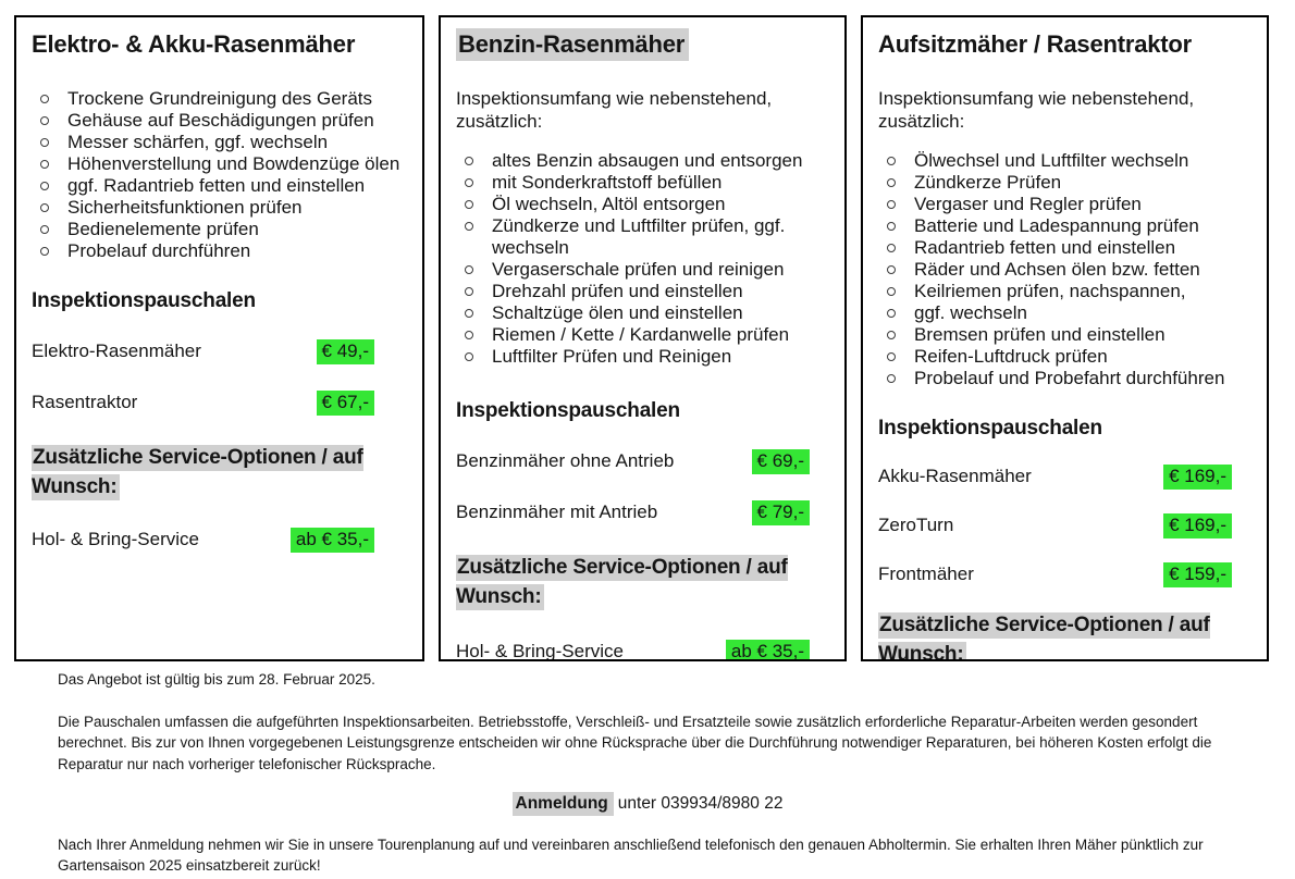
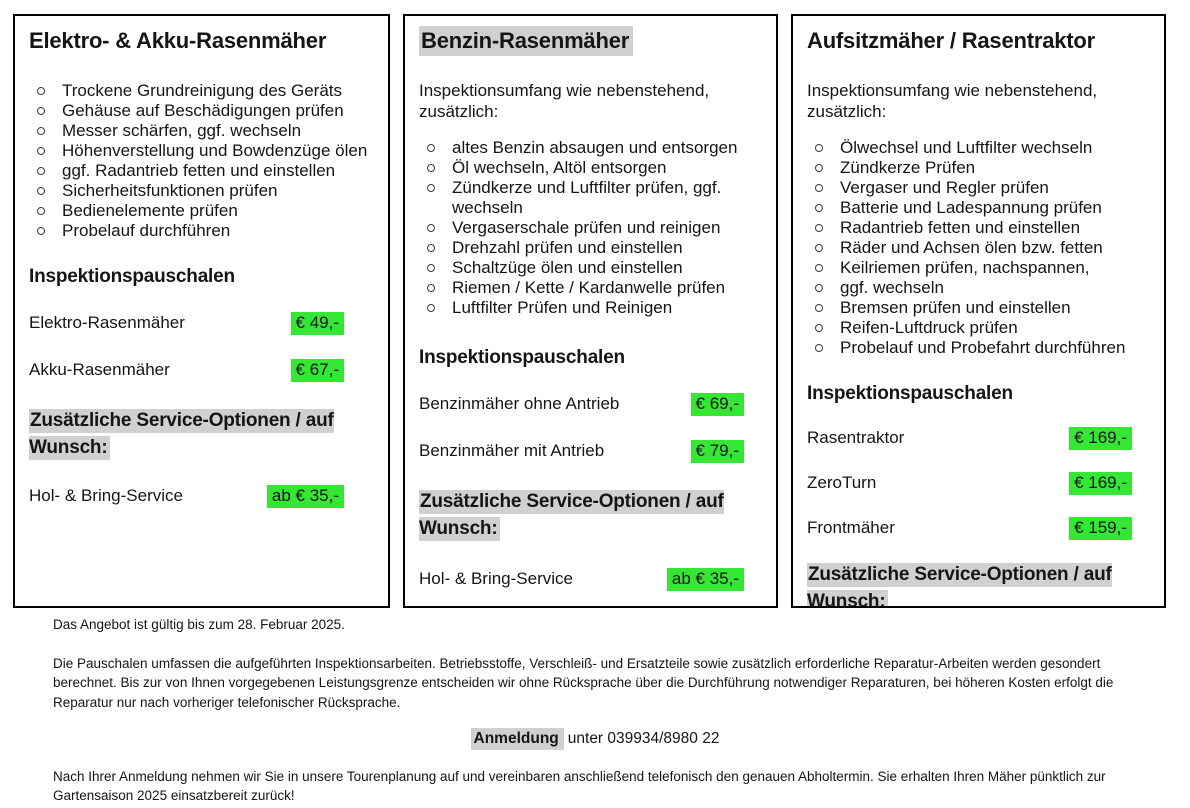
  Elektro- & Akku-Rasenmäher
  Trockene Grundreinigung des Geräts
  Gehäuse auf Beschädigungen prüfen
  Messer schärfen, ggf. wechseln
  Höhenverstellung und Bowdenzüge ölen
  ggf. Radantrieb fetten und einstellen
  Sicherheitsfunktionen prüfen
  Bedienelemente prüfen
  Probelauf durchführen
  Inspektionspauschalen
  Elektro-Rasenmäher
  € 49,-
- Rasentraktor
+ Akku-Rasenmäher
  € 67,-
  Zusätzliche Service-Optionen / auf Wunsch:
  Hol- & Bring-Service
  ab € 35,-
  Benzin-Rasenmäher
  Inspektionsumfang wie nebenstehend, zusätzlich:
  altes Benzin absaugen und entsorgen
- mit Sonderkraftstoff befüllen
  Öl wechseln, Altöl entsorgen
  Zündkerze und Luftfilter prüfen, ggf. wechseln
  Vergaserschale prüfen und reinigen
  Drehzahl prüfen und einstellen
  Schaltzüge ölen und einstellen
  Riemen / Kette / Kardanwelle prüfen
  Luftfilter Prüfen und Reinigen
  Inspektionspauschalen
  Benzinmäher ohne Antrieb
  € 69,-
  Benzinmäher mit Antrieb
  € 79,-
  Zusätzliche Service-Optionen / auf Wunsch:
  Hol- & Bring-Service
  ab € 35,-
  Aufsitzmäher / Rasentraktor
  Inspektionsumfang wie nebenstehend, zusätzlich:
  Ölwechsel und Luftfilter wechseln
  Zündkerze Prüfen
  Vergaser und Regler prüfen
  Batterie und Ladespannung prüfen
  Radantrieb fetten und einstellen
  Räder und Achsen ölen bzw. fetten
  Keilriemen prüfen, nachspannen,
  ggf. wechseln
  Bremsen prüfen und einstellen
  Reifen-Luftdruck prüfen
  Probelauf und Probefahrt durchführen
  Inspektionspauschalen
- Akku-Rasenmäher
+ Rasentraktor
  € 169,-
  ZeroTurn
  € 169,-
  Frontmäher
  € 159,-
  Zusätzliche Service-Optionen / auf Wunsch:
  Das Angebot ist gültig bis zum 28. Februar 2025.
  Die Pauschalen umfassen die aufgeführten Inspektionsarbeiten. Betriebsstoffe, Verschleiß- und Ersatzteile sowie zusätzlich erforderliche Reparatur-Arbeiten werden gesondert berechnet. Bis zur von Ihnen vorgegebenen Leistungsgrenze entscheiden wir ohne Rücksprache über die Durchführung notwendiger Reparaturen, bei höheren Kosten erfolgt die Reparatur nur nach vorheriger telefonischer Rücksprache.
  Anmeldung unter 039934/8980 22
  Nach Ihrer Anmeldung nehmen wir Sie in unsere Tourenplanung auf und vereinbaren anschließend telefonisch den genauen Abholtermin. Sie erhalten Ihren Mäher pünktlich zur Gartensaison 2025 einsatzbereit zurück!
